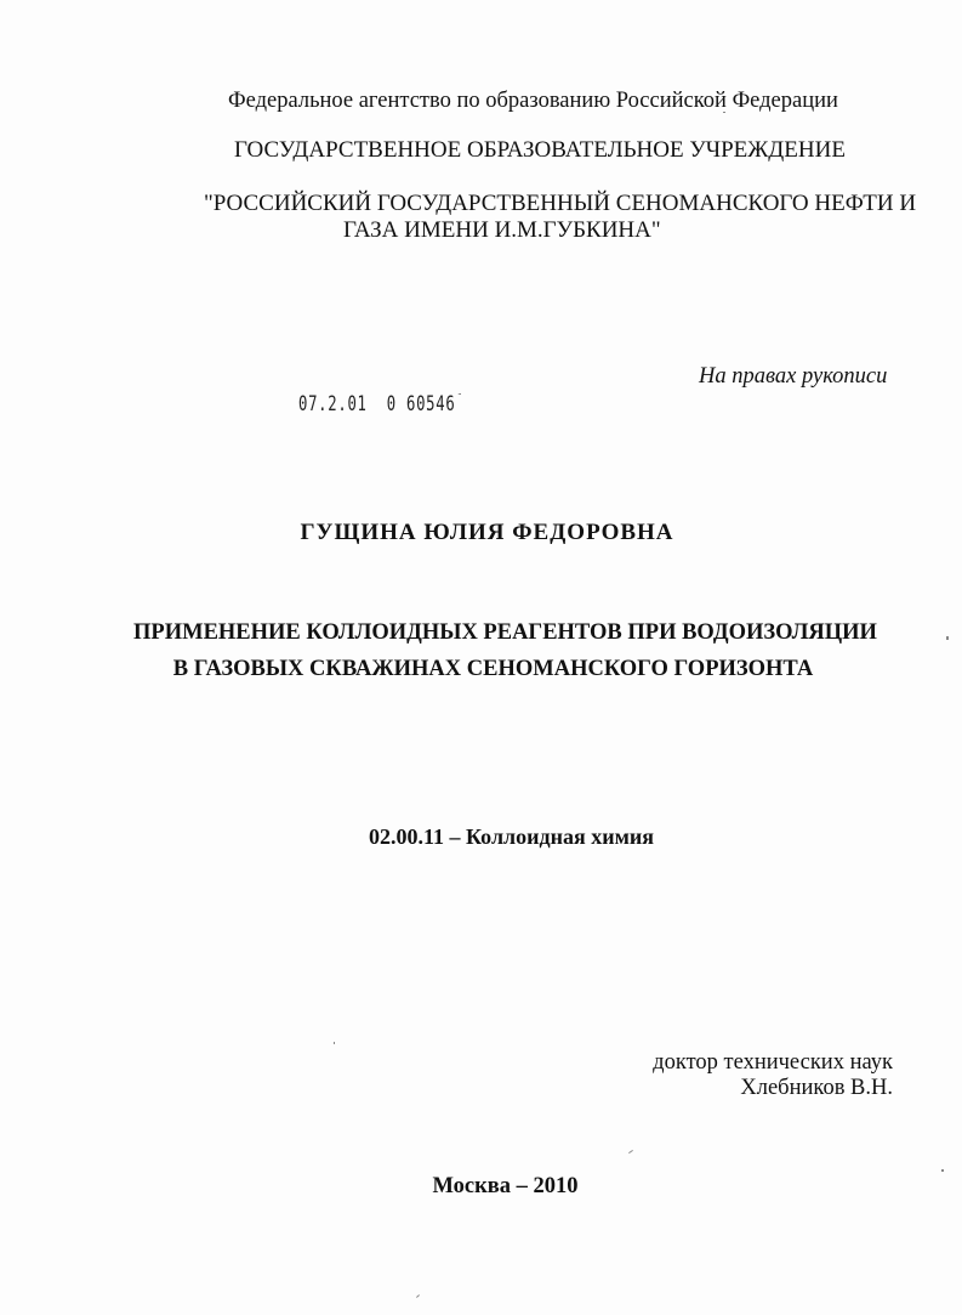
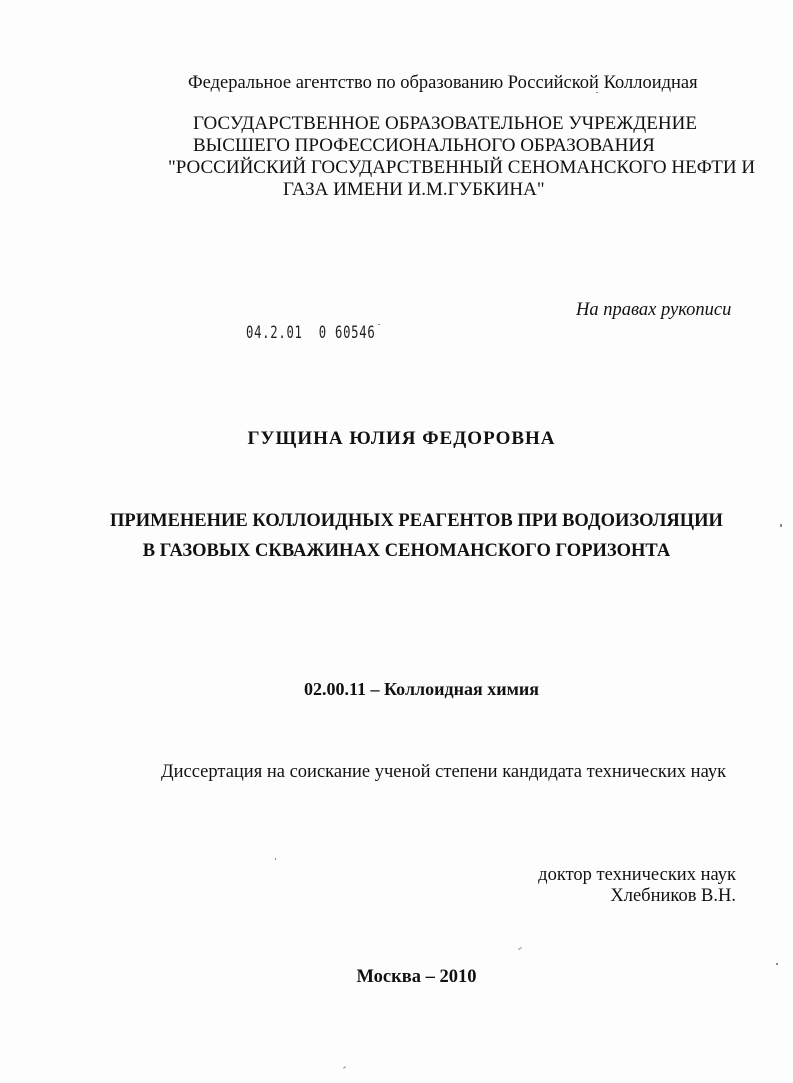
- Федеральное агентство по образованию Российской Федерации
+ Федеральное агентство по образованию Российской Коллоидная
  ГОСУДАРСТВЕННОЕ ОБРАЗОВАТЕЛЬНОЕ УЧРЕЖДЕНИЕ
+ ВЫСШЕГО ПРОФЕССИОНАЛЬНОГО ОБРАЗОВАНИЯ
  "РОССИЙСКИЙ ГОСУДАРСТВЕННЫЙ СЕНОМАНСКОГО НЕФТИ И
  ГАЗА ИМЕНИ И.М.ГУБКИНА"
  На правах рукописи
- 07.2.01 0 60546 ¨
+ 04.2.01 0 60546 ¨
  ГУЩИНА ЮЛИЯ ФЕДОРОВНА
  ПРИМЕНЕНИЕ КОЛЛОИДНЫХ РЕАГЕНТОВ ПРИ ВОДОИЗОЛЯЦИИ
  В ГАЗОВЫХ СКВАЖИНАХ СЕНОМАНСКОГО ГОРИЗОНТА
  02.00.11 – Коллоидная химия
+ Диссертация на соискание ученой степени кандидата технических наук
  доктор технических наук
  Хлебников В.Н.
  Москва – 2010
